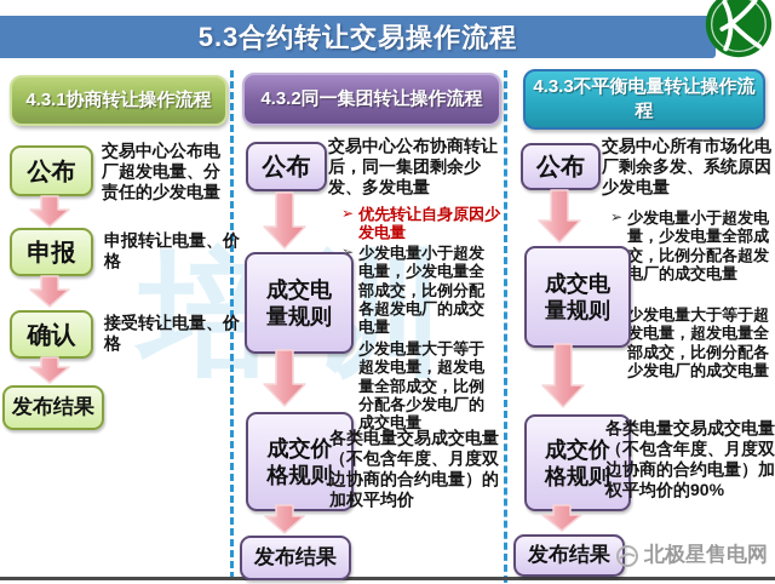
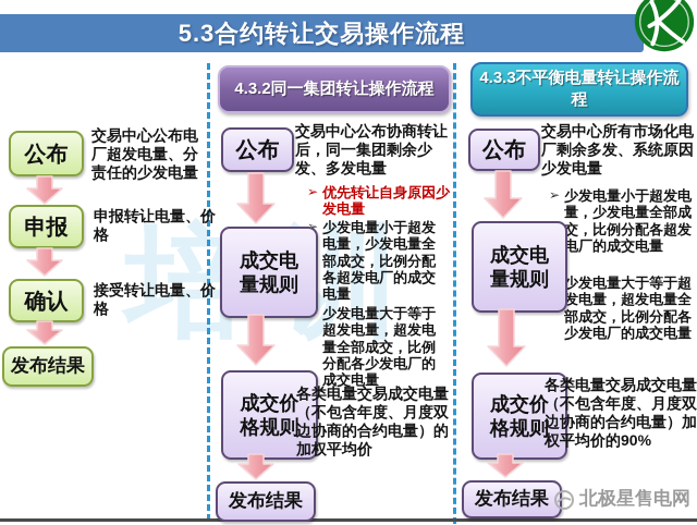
  培训
  5.3合约转让交易操作流程
- 4.3.1协商转让操作流程
  4.3.2同一集团转让操作流程
  4.3.3不平衡电量转让操作流程
  公布
  交易中心公布电厂超发电量、分责任的少发电量
  申报
  申报转让电量、价格
  确认
  接受转让电量、价格
  发布结果
  公布
  交易中心公布协商转让后，同一集团剩余少发、多发电量
  ➢
  优先转让自身原因少发电量
  少发电量小于超发电量，少发电量全部成交，比例分配各超发电厂的成交电量
  少发电量大于等于超发电量，超发电量全部成交，比例分配各少发电厂的成交电量
  成交电量规则
  成交价格规则
  各类电量交易成交电量（不包含年度、月度双边协商的合约电量）的加权平均价
  发布结果
  公布
  交易中心所有市场化电厂剩余多发、系统原因少发电量
  ➢
  少发电量小于超发电量，少发电量全部成交，比例分配各超发电厂的成交电量
  少发电量大于等于超发电量，超发电量全部成交，比例分配各少发电厂的成交电量
  成交电量规则
  成交价格规则
  各类电量交易成交电量（不包含年度、月度双边协商的合约电量）加权平均价的90%
  发布结果
  北极星售电网
